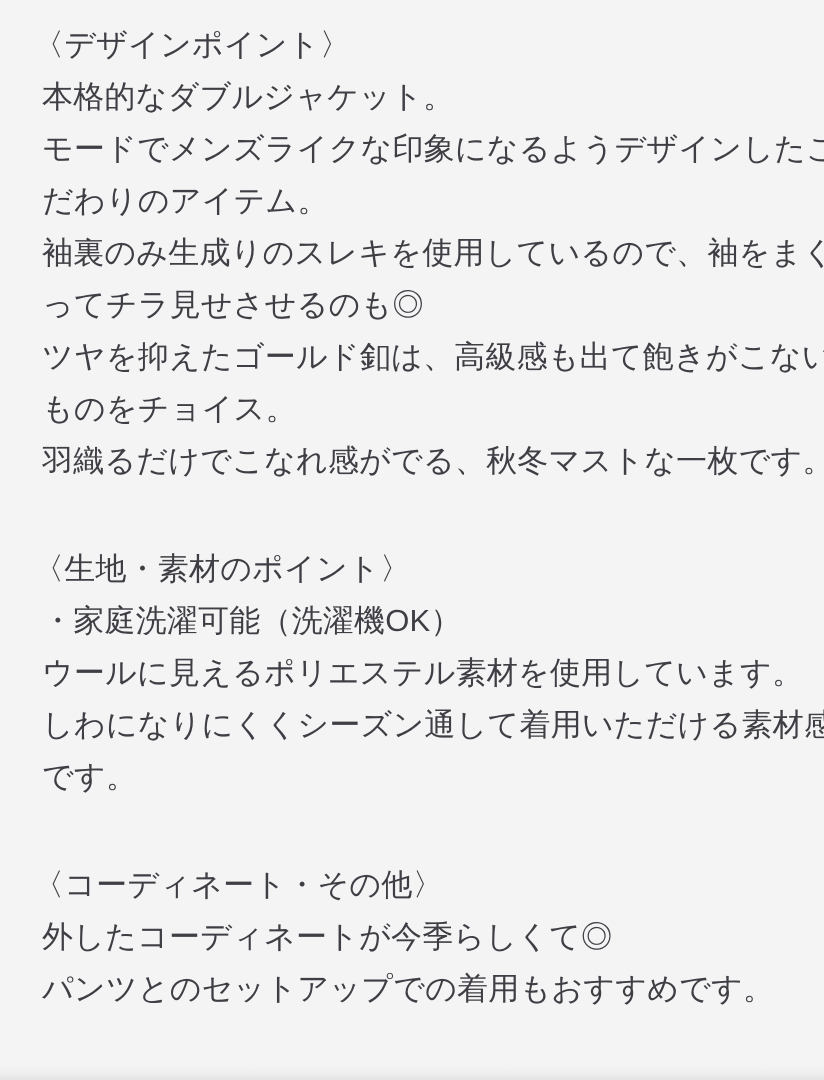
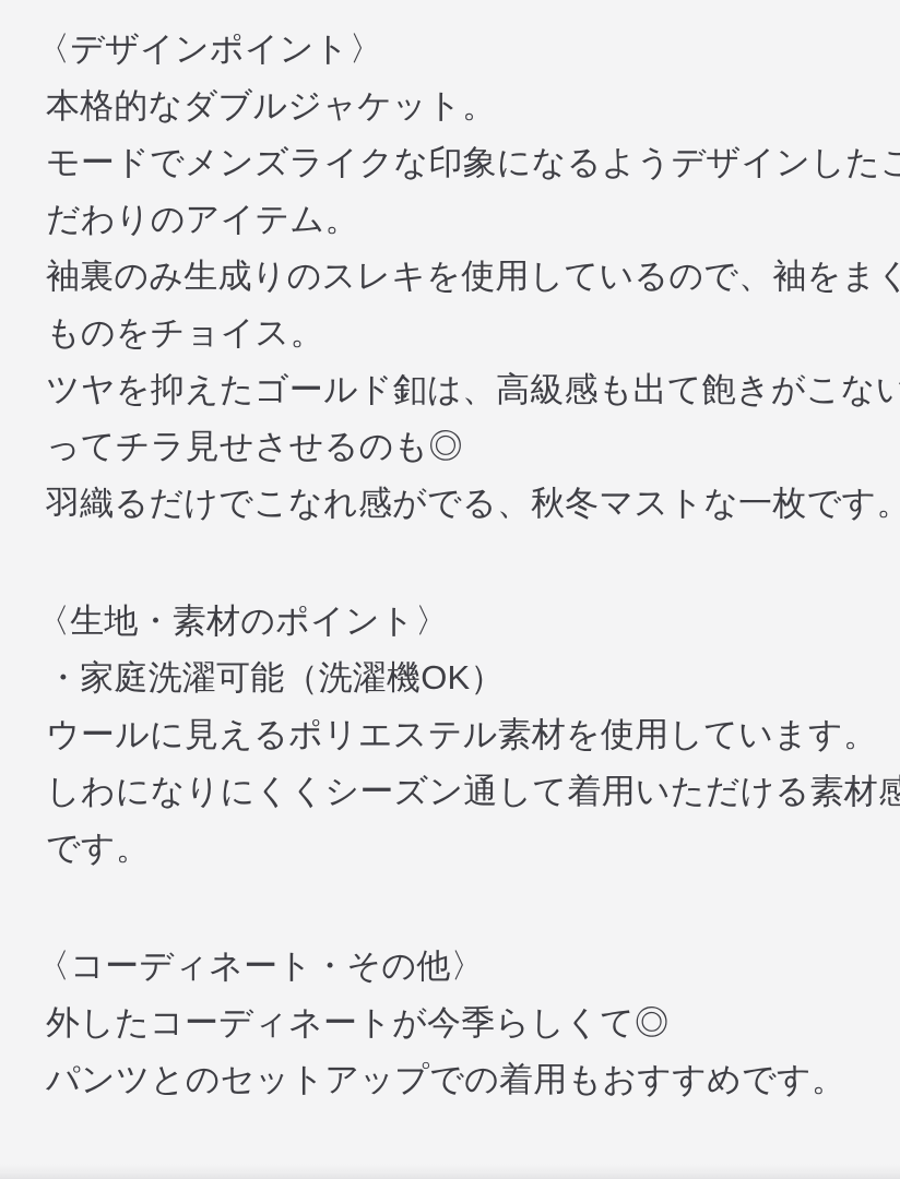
  〈デザインポイント〉
  本格的なダブルジャケット。
  モードでメンズライクな印象になるようデザインしたこ
  だわりのアイテム。
  袖裏のみ生成りのスレキを使用しているので、袖をまく
- ってチラ見せさせるのも◎
+ ものをチョイス。
  ツヤを抑えたゴールド釦は、高級感も出て飽きがこない
- ものをチョイス。
+ ってチラ見せさせるのも◎
  羽織るだけでこなれ感がでる、秋冬マストな一枚です。
  〈生地・素材のポイント〉
  ・家庭洗濯可能（洗濯機OK）
  ウールに見えるポリエステル素材を使用しています。
  しわになりにくくシーズン通して着用いただける素材感
  です。
  〈コーディネート・その他〉
  外したコーディネートが今季らしくて◎
  パンツとのセットアップでの着用もおすすめです。
